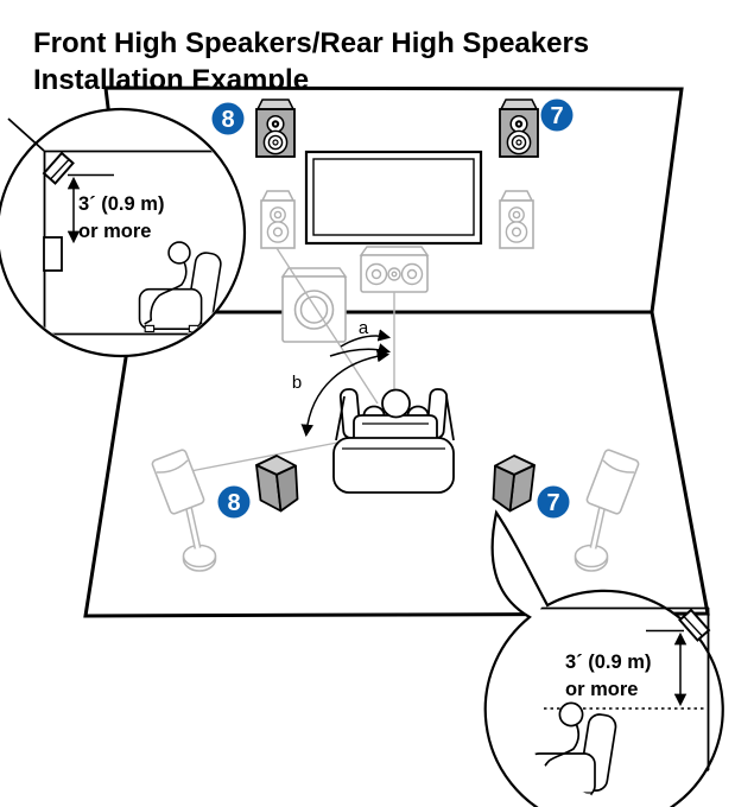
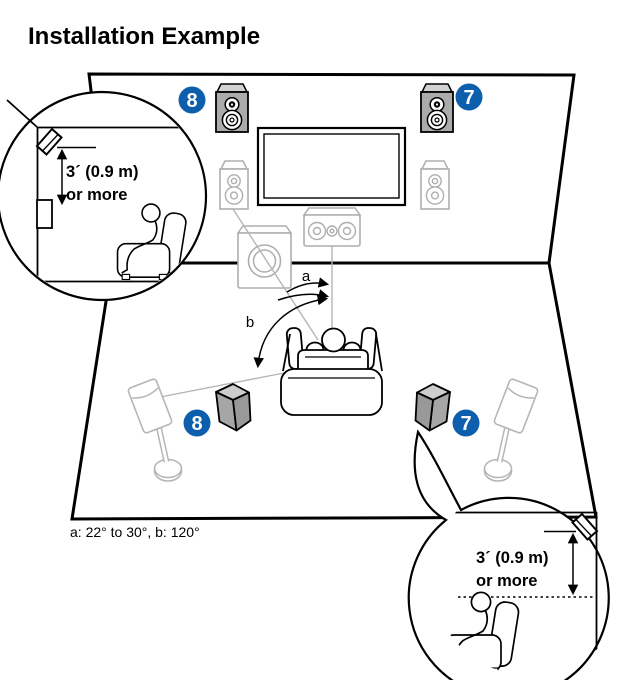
- Front High Speakers/Rear High Speakers
  Installation Example
  a
  b
  3´ (0.9 m)
  or more
  3´ (0.9 m)
  or more
  8
  7
  8
  7
+ a: 22° to 30°, b: 120°
